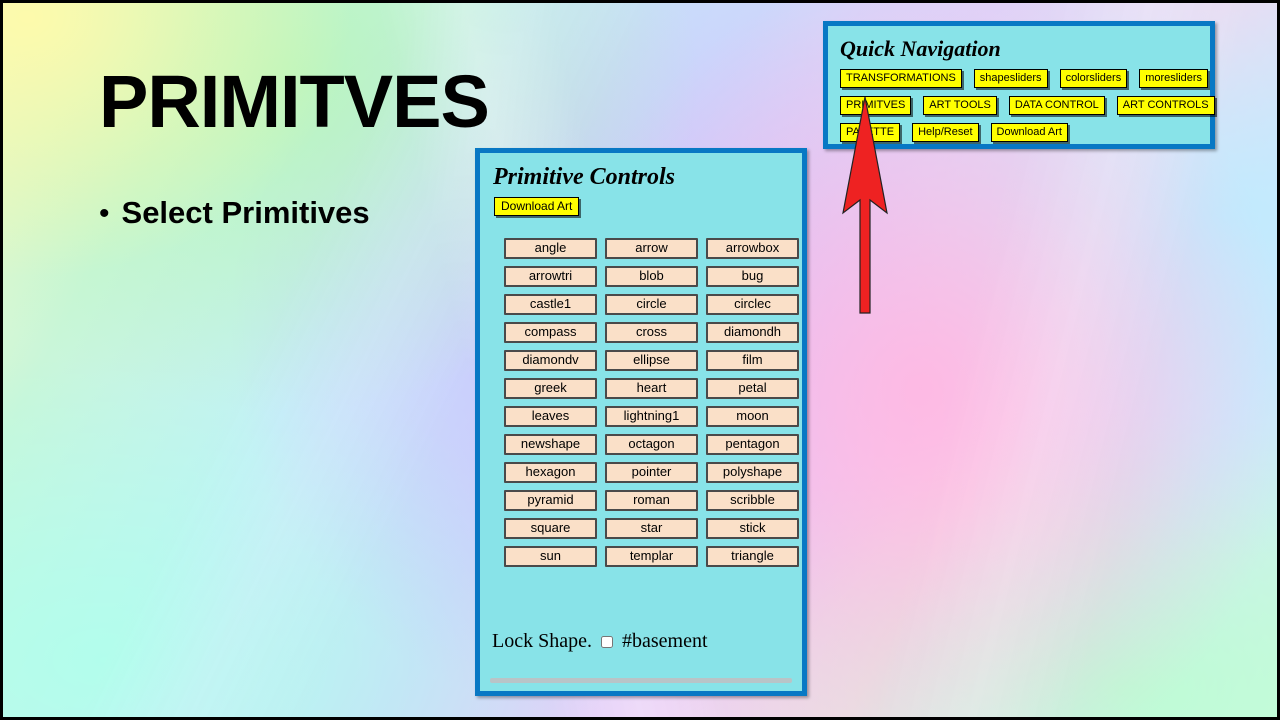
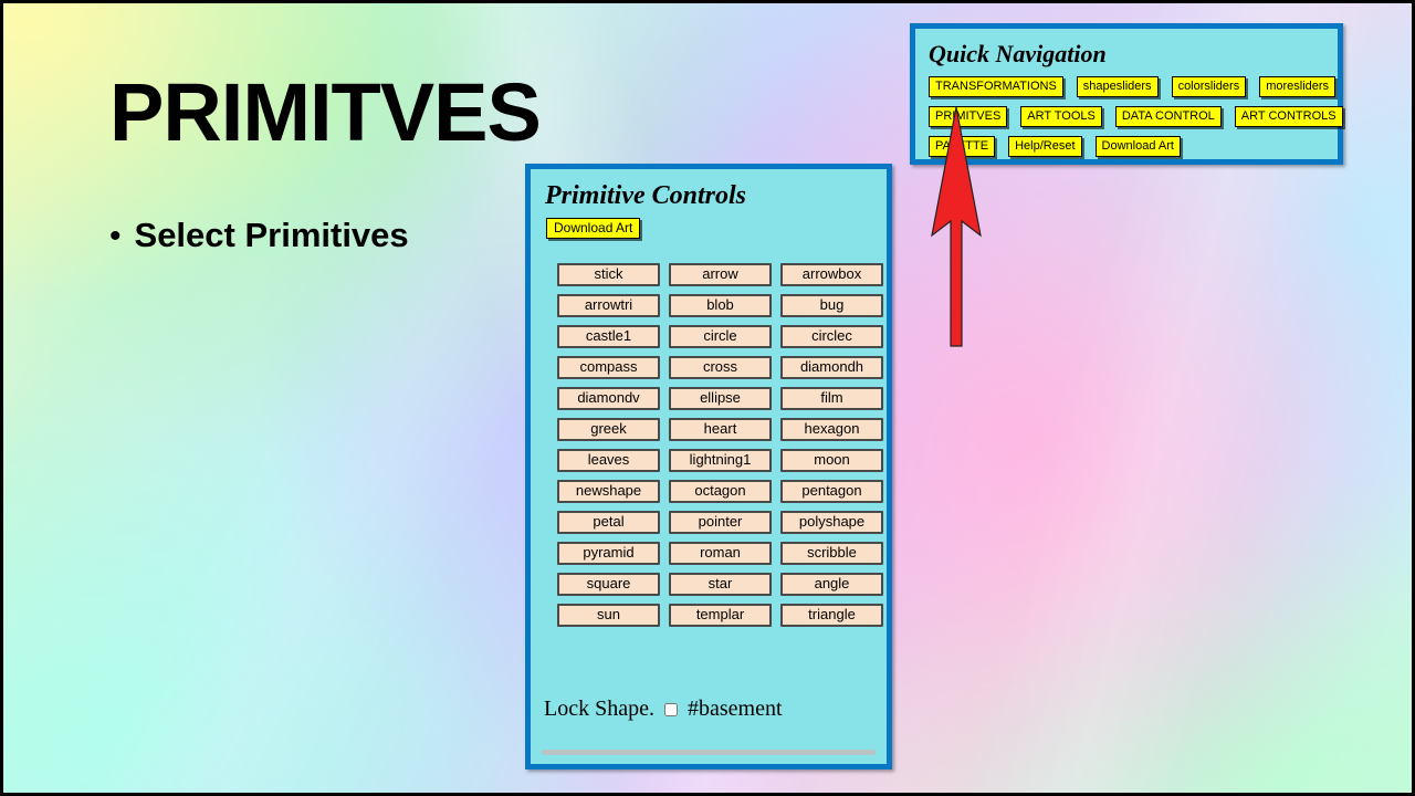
  PRIMITVES
  •
  Select Primitives
  Quick Navigation
  TRANSFORMATIONS
  shapesliders
  colorsliders
  moresliders
  PRIMITVES
  ART TOOLS
  DATA CONTROL
  ART CONTROLS
  PATTE
  Help/Reset
  Download Art
  Primitive Controls
  Download Art
- angle
+ stick
  arrow
  arrowbox
  arrowtri
  blob
  bug
  castle1
  circle
  circlec
  compass
  cross
  diamondh
  diamondv
  ellipse
  film
  greek
  heart
- petal
+ hexagon
  leaves
  lightning1
  moon
  newshape
  octagon
  pentagon
- hexagon
+ petal
  pointer
  polyshape
  pyramid
  roman
  scribble
  square
  star
- stick
+ angle
  sun
  templar
  triangle
  Lock Shape.
  #basement
